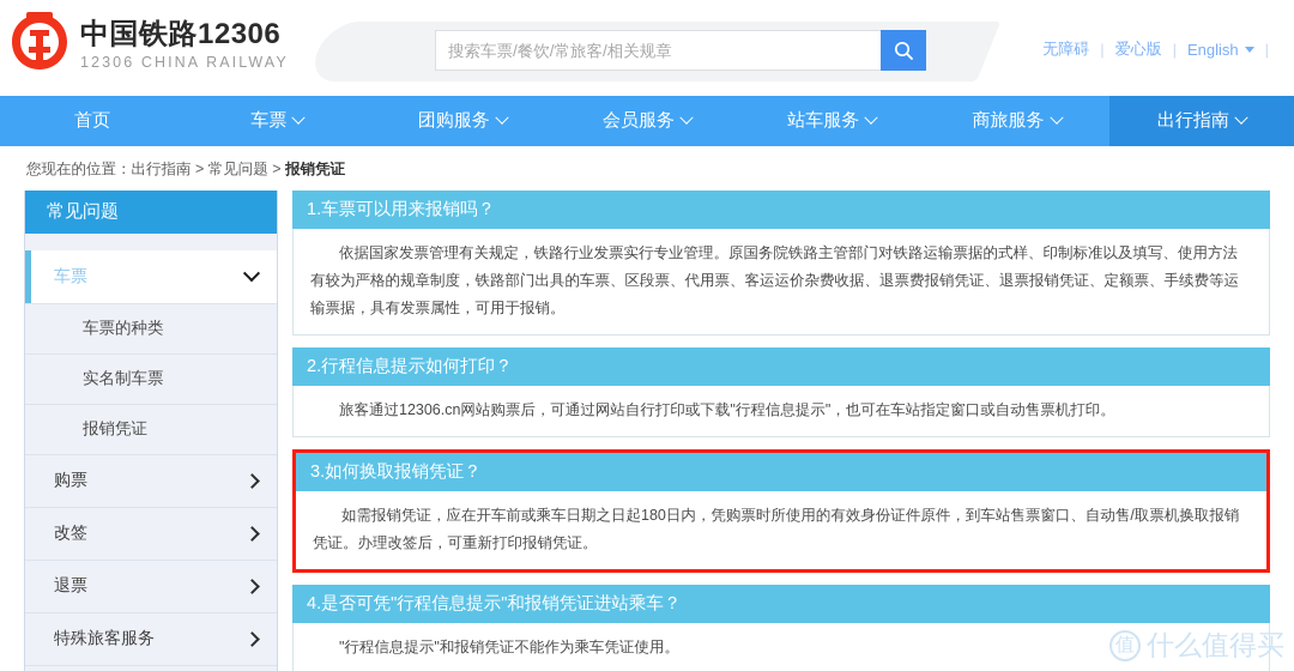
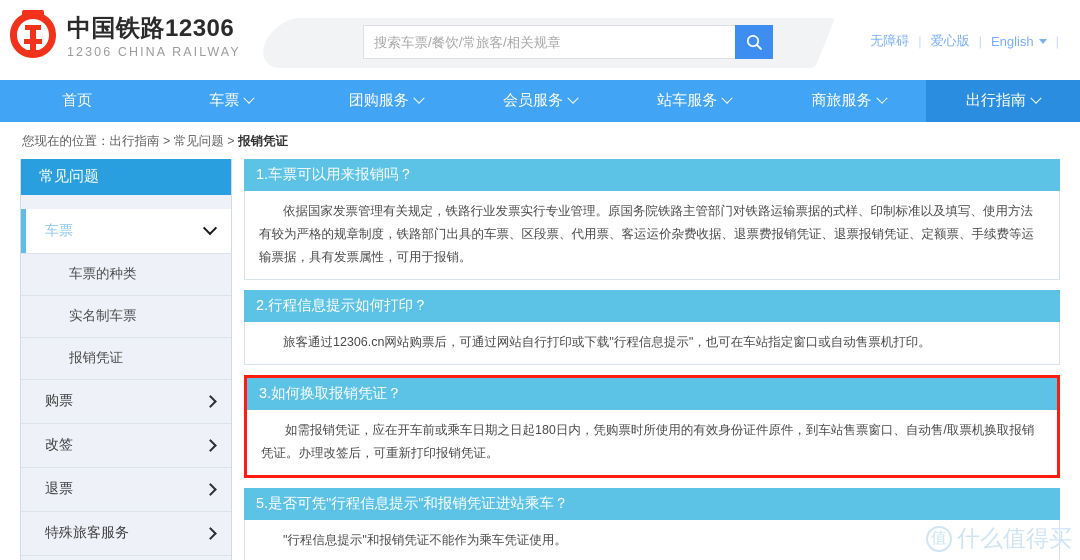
  中国铁路12306
  12306 CHINA RAILWAY
  搜索车票/餐饮/常旅客/相关规章
  无障碍
  |
  爱心版
  |
  English
  |
  首页
  车票
  团购服务
  会员服务
  站车服务
  商旅服务
  出行指南
  您现在的位置：出行指南 > 常见问题 > 报销凭证
  常见问题
  车票
  车票的种类
  实名制车票
  报销凭证
  购票
  改签
  退票
  特殊旅客服务
  1.车票可以用来报销吗？
  依据国家发票管理有关规定，铁路行业发票实行专业管理。原国务院铁路主管部门对铁路运输票据的式样、印制标准以及填写、使用方法有较为严格的规章制度，铁路部门出具的车票、区段票、代用票、客运运价杂费收据、退票费报销凭证、退票报销凭证、定额票、手续费等运输票据，具有发票属性，可用于报销。
  2.行程信息提示如何打印？
  旅客通过12306.cn网站购票后，可通过网站自行打印或下载"行程信息提示"，也可在车站指定窗口或自动售票机打印。
  3.如何换取报销凭证？
  如需报销凭证，应在开车前或乘车日期之日起180日内，凭购票时所使用的有效身份证件原件，到车站售票窗口、自动售/取票机换取报销凭证。办理改签后，可重新打印报销凭证。
- 4.是否可凭"行程信息提示"和报销凭证进站乘车？
+ 5.是否可凭"行程信息提示"和报销凭证进站乘车？
  "行程信息提示"和报销凭证不能作为乘车凭证使用。
  值
  什么值得买
